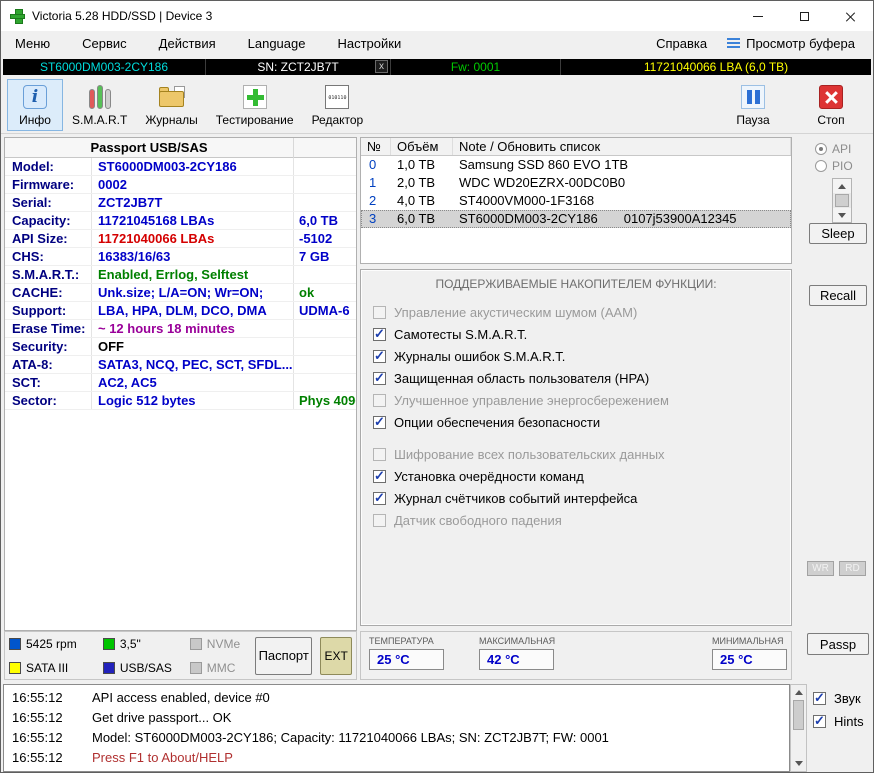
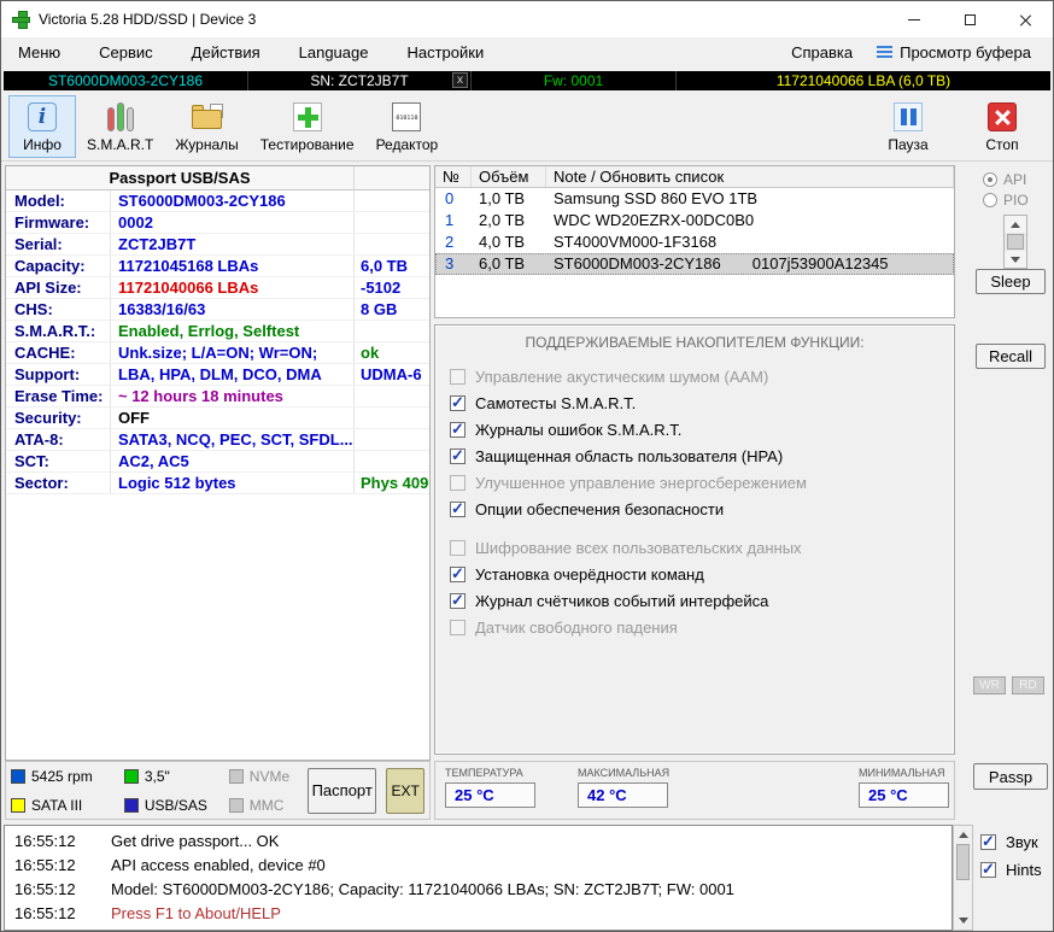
  Victoria 5.28 HDD/SSD | Device 3
  Меню
  Сервис
  Действия
  Language
  Настройки
  Справка
  Просмотр буфера
  ST6000DM003-2CY186
  SN: ZCT2JB7T
  x
  Fw: 0001
  11721040066 LBA (6,0 TB)
  Инфо
  S.M.A.R.T
  Журналы
  Тестирование
  Редактор
  Пауза
  Стоп
  Passport USB/SAS
  Model:
  ST6000DM003-2CY186
  Firmware:
  0002
  Serial:
  ZCT2JB7T
  Capacity:
  11721045168 LBAs
  6,0 TB
  API Size:
  11721040066 LBAs
  -5102
  CHS:
  16383/16/63
- 7 GB
+ 8 GB
  S.M.A.R.T.:
  Enabled, Errlog, Selftest
  CACHE:
  Unk.size; L/A=ON; Wr=ON;
  ok
  Support:
  LBA, HPA, DLM, DCO, DMA
  UDMA-6
  Erase Time:
  ~ 12 hours 18 minutes
  Security:
  OFF
  ATA-8:
  SATA3, NCQ, PEC, SCT, SFDL...
  SCT:
  AC2, AC5
  Sector:
  Logic 512 bytes
  Phys 409
  5425 rpm
  SATA III
  3,5"
  USB/SAS
  NVMe
  MMC
  Паспорт
  EXT
  №
  Объём
  Note / Обновить список
  0
  1,0 TB
  Samsung SSD 860 EVO 1TB
  1
  2,0 TB
  WDC WD20EZRX-00DC0B0
  2
  4,0 TB
  ST4000VM000-1F3168
  3
  6,0 TB
  ST6000DM003-2CY186 0107j53900A12345
  ПОДДЕРЖИВАЕМЫЕ НАКОПИТЕЛЕМ ФУНКЦИИ:
  Управление акустическим шумом (AAM)
  Самотесты S.M.A.R.T.
  Журналы ошибок S.M.A.R.T.
  Защищенная область пользователя (HPA)
  Улучшенное управление энергосбережением
  Опции обеспечения безопасности
  Шифрование всех пользовательских данных
  Установка очерёдности команд
  Журнал счётчиков событий интерфейса
  Датчик свободного падения
  ТЕМПЕРАТУРА
  25 °C
  МАКСИМАЛЬНАЯ
  42 °C
  МИНИМАЛЬНАЯ
  25 °C
  API
  PIO
  Sleep
  Recall
  WR
  RD
  Passp
  16:55:12
- API access enabled, device #0
+ Get drive passport... OK
  16:55:12
- Get drive passport... OK
+ API access enabled, device #0
  16:55:12
  Model: ST6000DM003-2CY186; Capacity: 11721040066 LBAs; SN: ZCT2JB7T; FW: 0001
  16:55:12
  Press F1 to About/HELP
  Звук
  Hints
